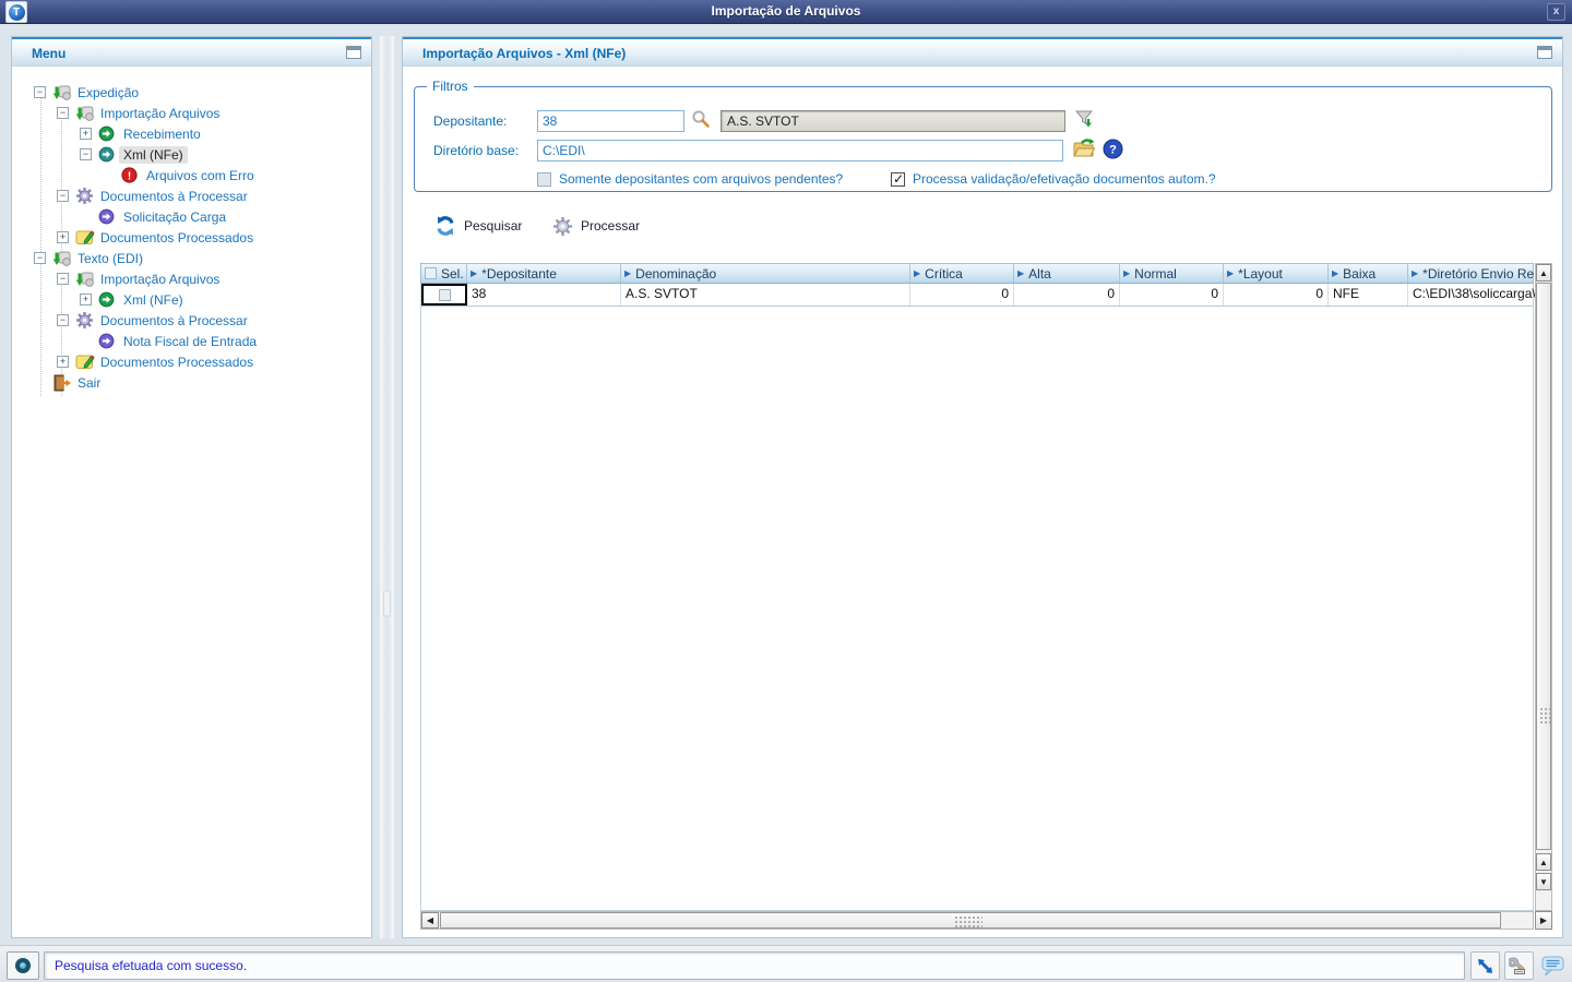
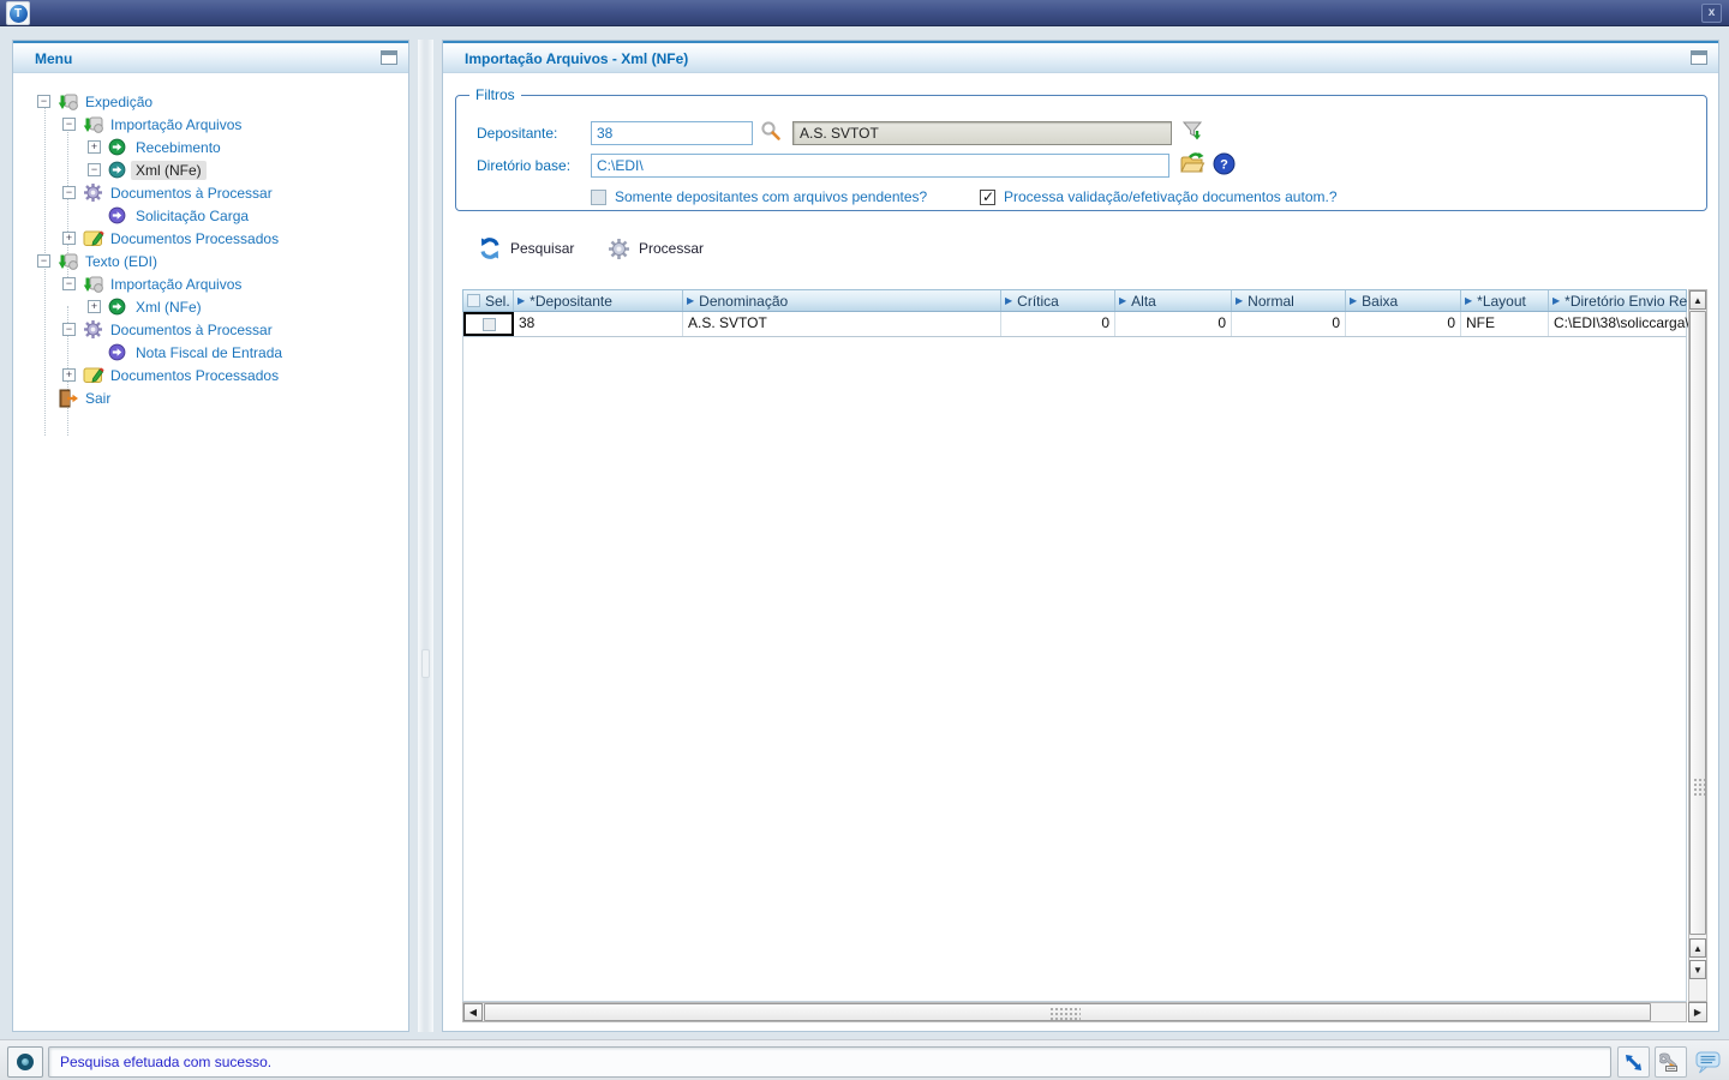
  T
- Importação de Arquivos
  x
  Menu
  −
  Expedição
  −
  Importação Arquivos
  +
  Recebimento
  −
  Xml (NFe)
- !
- Arquivos com Erro
  −
  Documentos à Processar
  Solicitação Carga
  +
  Documentos Processados
  −
  Texto (EDI)
  −
  Importação Arquivos
  +
  Xml (NFe)
  −
  Documentos à Processar
  Nota Fiscal de Entrada
  +
  Documentos Processados
  Sair
  Importação Arquivos - Xml (NFe)
  Filtros
  Depositante:
  38
  A.S. SVTOT
  Diretório base:
  C:\EDI\
  ?
  Somente depositantes com arquivos pendentes?
  Processa validação/efetivação documentos autom.?
  Pesquisar
  Processar
  Sel.
  ▶
  *Depositante
  ▶
  Denominação
  ▶
  Crítica
  ▶
  Alta
  ▶
  Normal
  ▶
- *Layout
+ Baixa
  ▶
- Baixa
+ *Layout
  ▶
  *Diretório Envio Re
  38
  A.S. SVTOT
  0
  0
  0
  0
  NFE
  C:\EDI\38\soliccarga
  ▲
  ▲
  ▼
  ◀
  ▶
  Pesquisa efetuada com sucesso.
